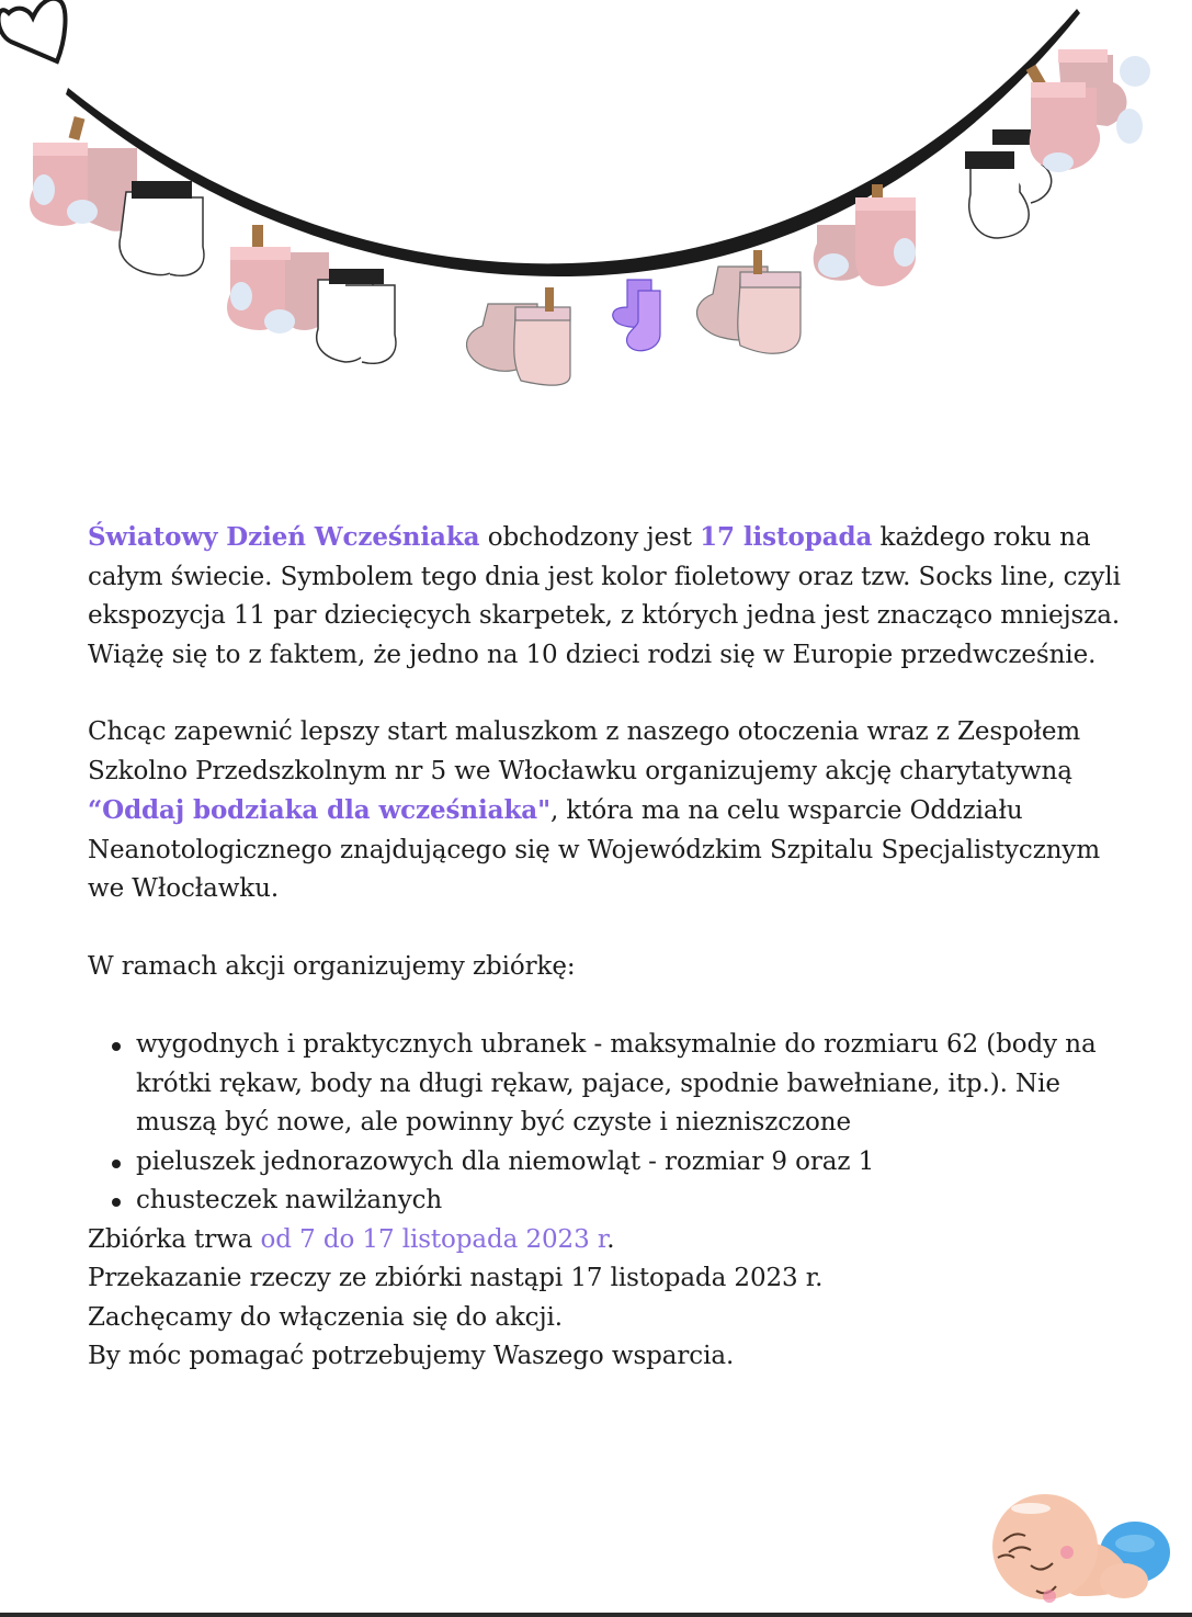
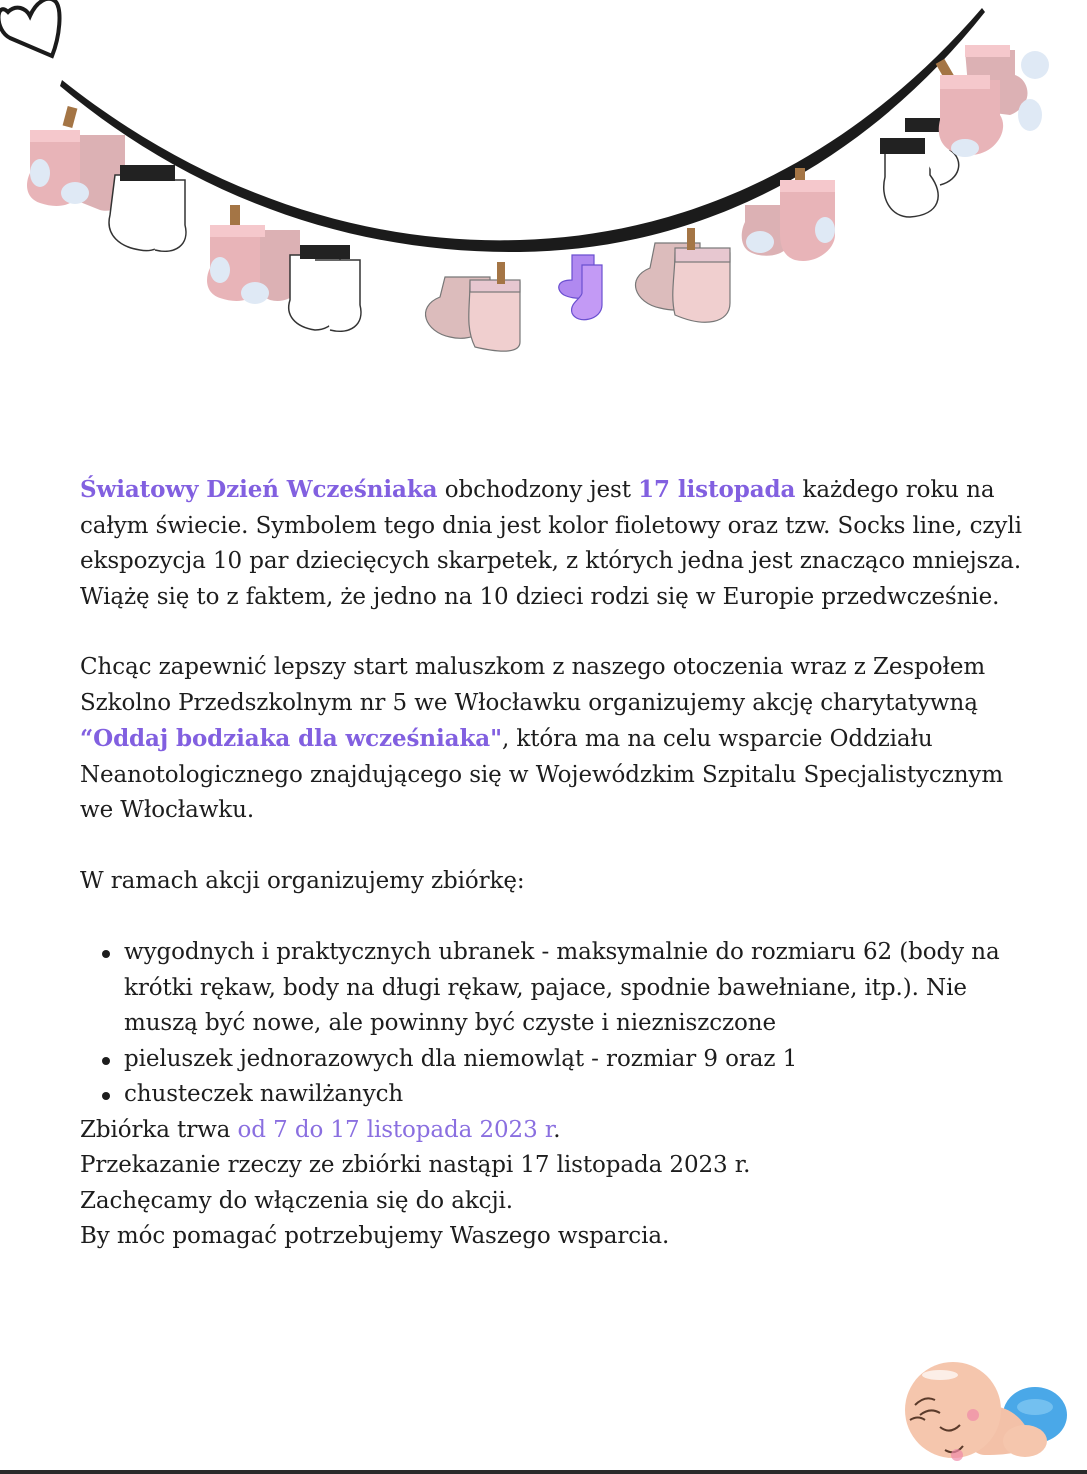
- Światowy Dzień Wcześniaka obchodzony jest 17 listopada każdego roku na całym świecie. Symbolem tego dnia jest kolor fioletowy oraz tzw. Socks line, czyli ekspozycja 11 par dziecięcych skarpetek, z których jedna jest znacząco mniejsza. Wiążę się to z faktem, że jedno na 10 dzieci rodzi się w Europie przedwcześnie.
+ Światowy Dzień Wcześniaka obchodzony jest 17 listopada każdego roku na całym świecie. Symbolem tego dnia jest kolor fioletowy oraz tzw. Socks line, czyli ekspozycja 10 par dziecięcych skarpetek, z których jedna jest znacząco mniejsza. Wiążę się to z faktem, że jedno na 10 dzieci rodzi się w Europie przedwcześnie.
  Chcąc zapewnić lepszy start maluszkom z naszego otoczenia wraz z Zespołem Szkolno Przedszkolnym nr 5 we Włocławku organizujemy akcję charytatywną “Oddaj bodziaka dla wcześniaka", która ma na celu wsparcie Oddziału Neanotologicznego znajdującego się w Wojewódzkim Szpitalu Specjalistycznym we Włocławku.
  W ramach akcji organizujemy zbiórkę:
  wygodnych i praktycznych ubranek - maksymalnie do rozmiaru 62 (body na krótki rękaw, body na długi rękaw, pajace, spodnie bawełniane, itp.). Nie muszą być nowe, ale powinny być czyste i niezniszczone
  pieluszek jednorazowych dla niemowląt - rozmiar 9 oraz 1
  chusteczek nawilżanych
  Zbiórka trwa od 7 do 17 listopada 2023 r.
  Przekazanie rzeczy ze zbiórki nastąpi 17 listopada 2023 r.
  Zachęcamy do włączenia się do akcji.
  By móc pomagać potrzebujemy Waszego wsparcia.
